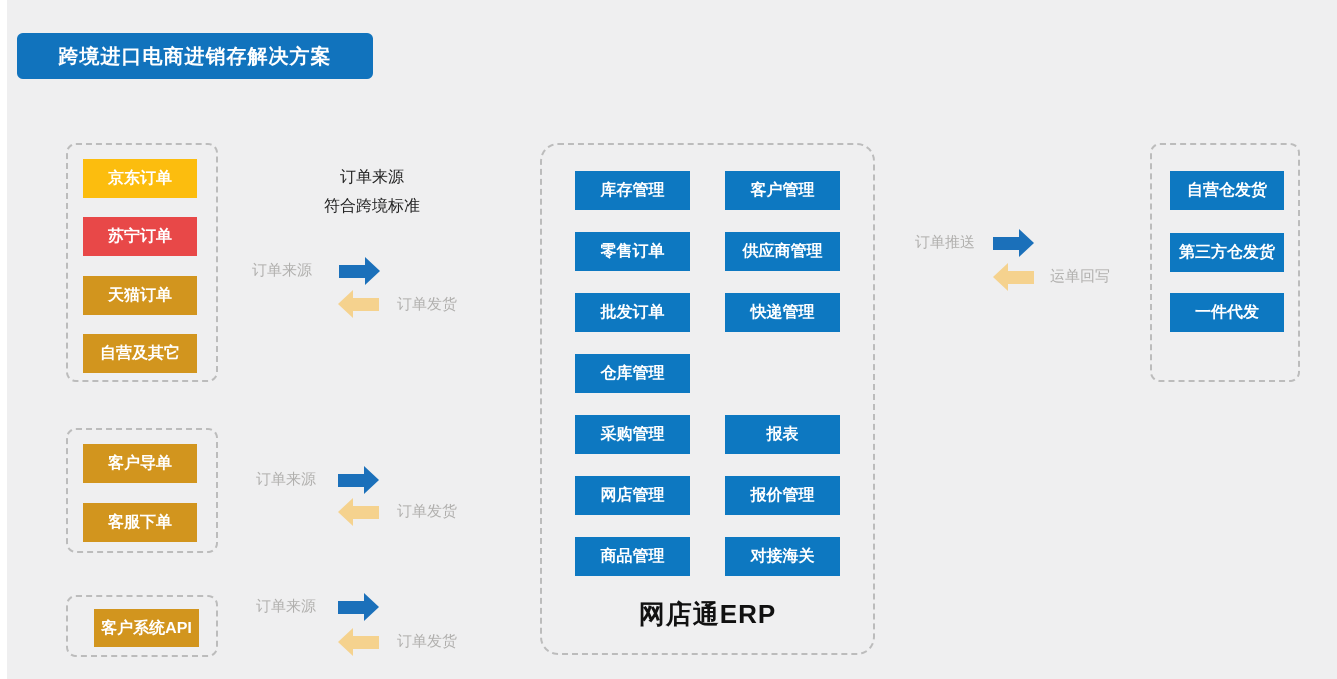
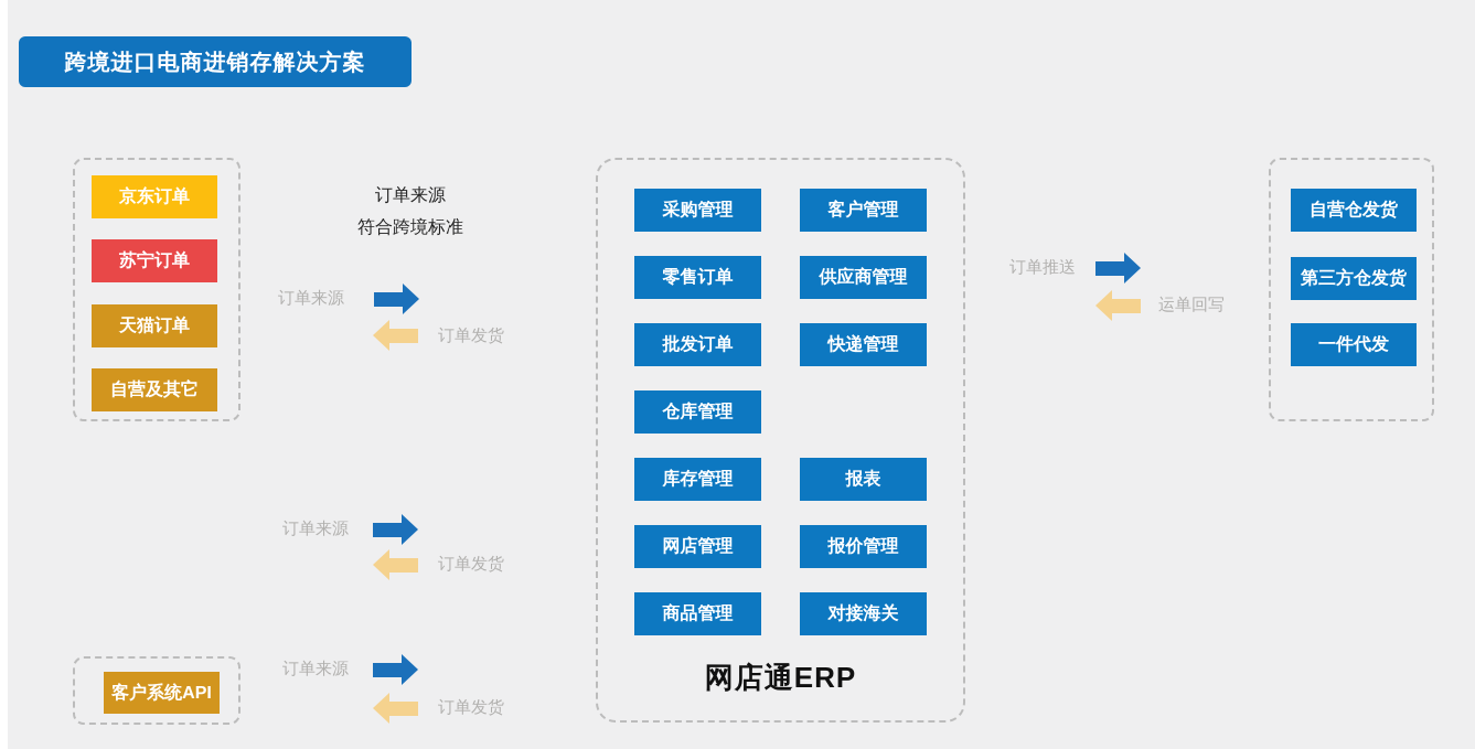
  跨境进口电商进销存解决方案
  京东订单
  苏宁订单
  天猫订单
  自营及其它
- 客户导单
- 客服下单
  客户系统API
  订单来源
  符合跨境标准
  订单来源
  订单发货
  订单来源
  订单发货
  订单来源
  订单发货
- 库存管理
+ 采购管理
  零售订单
  批发订单
  仓库管理
- 采购管理
+ 库存管理
  网店管理
  商品管理
  客户管理
  供应商管理
  快递管理
  报表
  报价管理
  对接海关
  网店通ERP
  订单推送
  运单回写
  自营仓发货
  第三方仓发货
  一件代发
